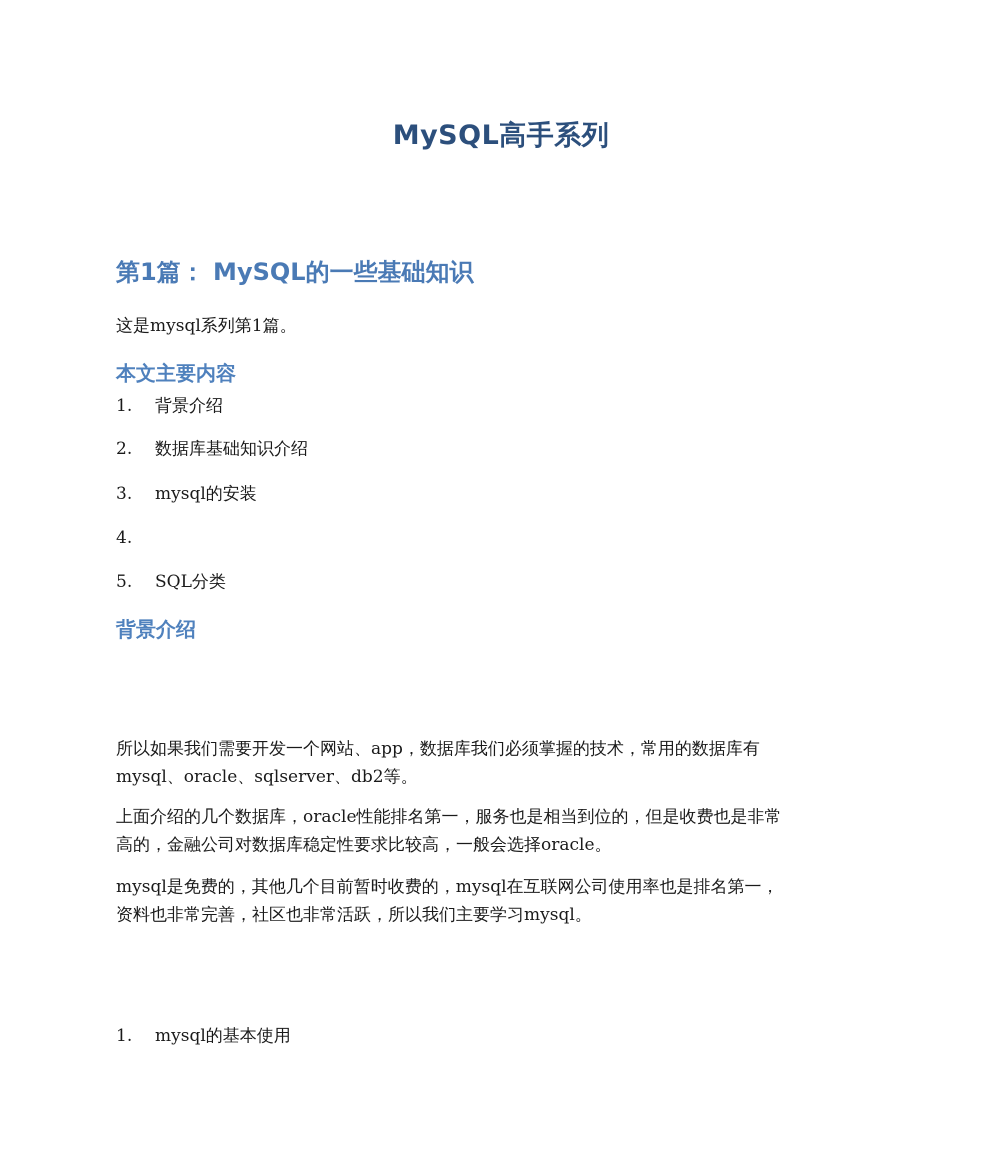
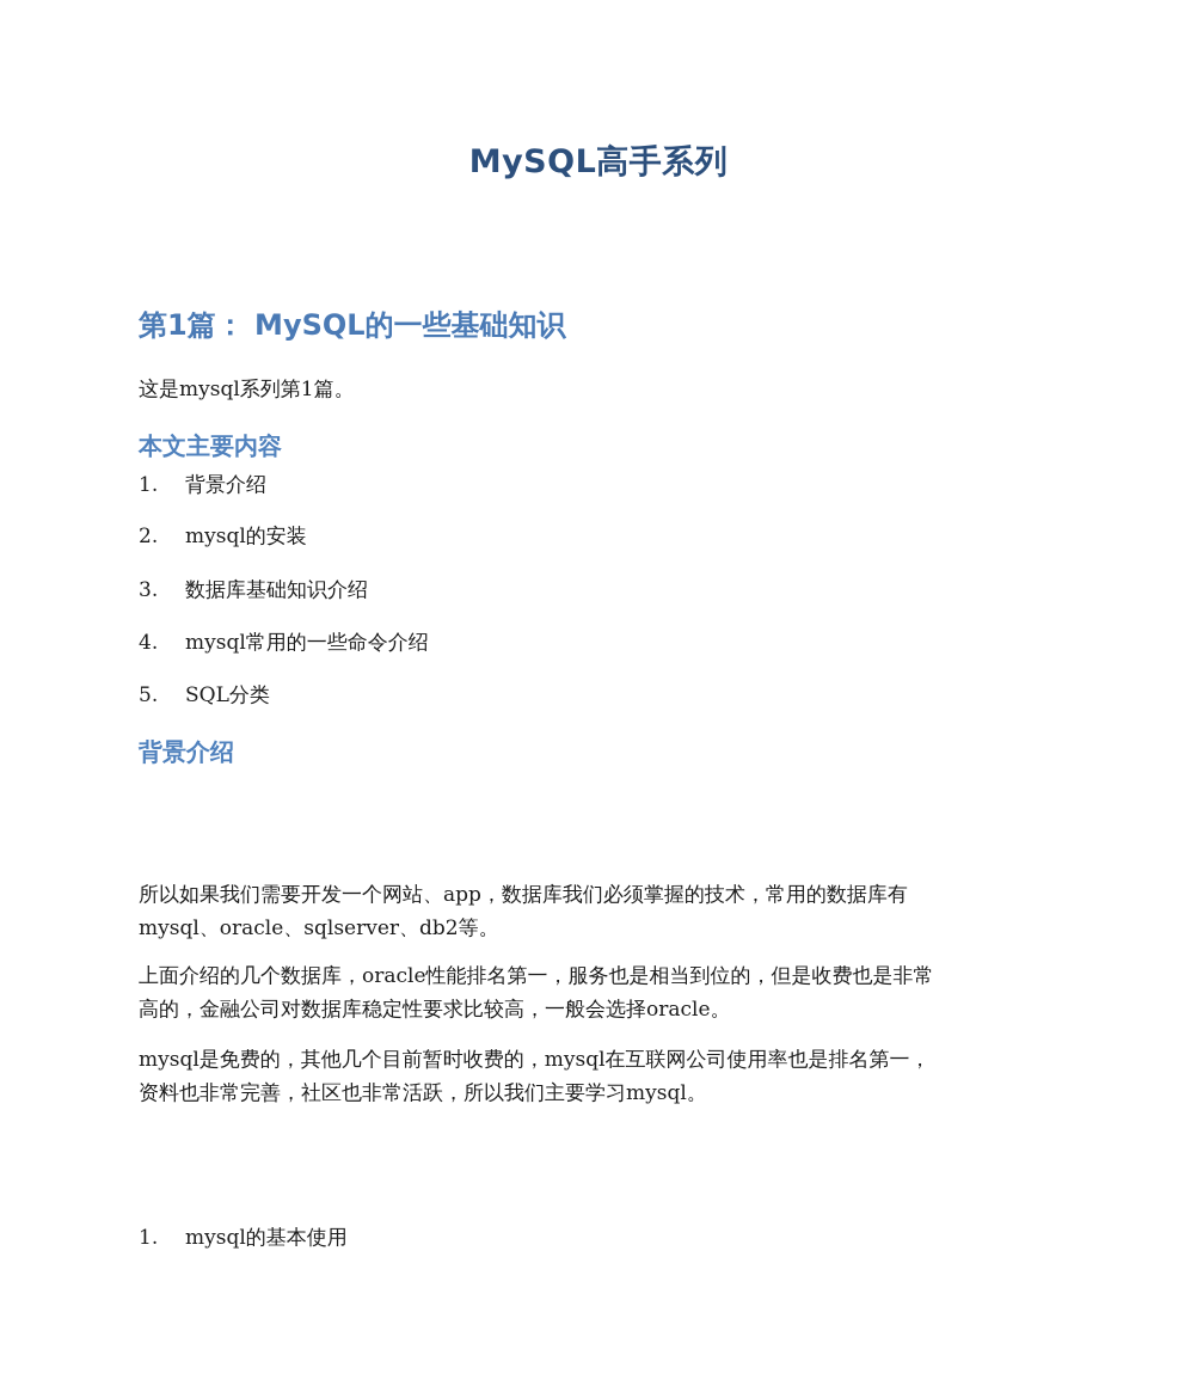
  MySQL高手系列
  第1篇： MySQL的一些基础知识
  这是mysql系列第1篇。
  本文主要内容
  1.
  背景介绍
  2.
- 数据库基础知识介绍
+ mysql的安装
  3.
- mysql的安装
+ 数据库基础知识介绍
  4.
+ mysql常用的一些命令介绍
  5.
  SQL分类
  背景介绍
  所以如果我们需要开发一个网站、app，数据库我们必须掌握的技术，常用的数据库有
  mysql、oracle、sqlserver、db2等。
  上面介绍的几个数据库，oracle性能排名第一，服务也是相当到位的，但是收费也是非常
  高的，金融公司对数据库稳定性要求比较高，一般会选择oracle。
  mysql是免费的，其他几个目前暂时收费的，mysql在互联网公司使用率也是排名第一，
  资料也非常完善，社区也非常活跃，所以我们主要学习mysql。
  1.
  mysql的基本使用
